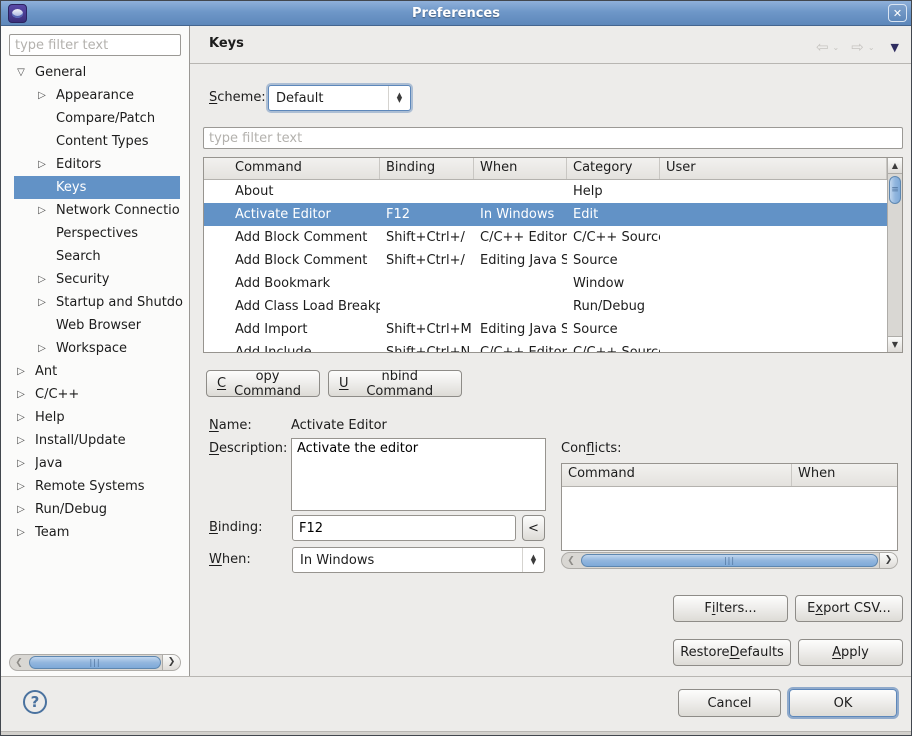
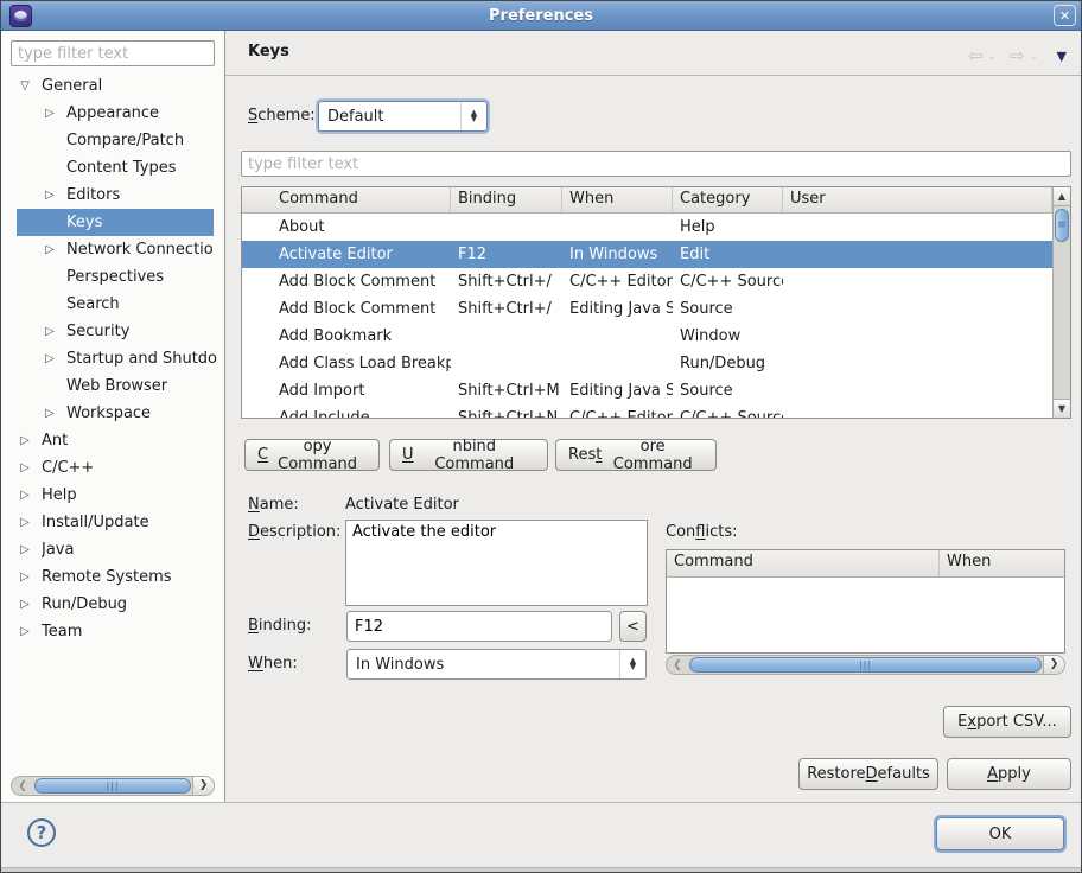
  Preferences
  ✕
  type filter text
  ▽
  General
  ▷
  Appearance
  Compare/Patch
  Content Types
  ▷
  Editors
  Keys
  ▷
  Network Connectio
  Perspectives
  Search
  ▷
  Security
  ▷
  Startup and Shutdo
  Web Browser
  ▷
  Workspace
  ▷
  Ant
  ▷
  C/C++
  ▷
  Help
  ▷
  Install/Update
  ▷
  Java
  ▷
  Remote Systems
  ▷
  Run/Debug
  ▷
  Team
  ❮
  |||
  ❯
  Keys
  ⇦
  ⌄
  ⇨
  ⌄
  ▼
  Scheme:
  Default
  ▲
  ▼
  type filter text
  Command
  Binding
  When
  Category
  User
  About
  Help
  Activate Editor
  F12
  In Windows
  Edit
  Add Block Comment
  Shift+Ctrl+/
  C/C++ Editor
  C/C++ Sourc
  Add Block Comment
  Shift+Ctrl+/
  Editing Java S
  Source
  Add Bookmark
  Window
  Add Class Load Breakp
  Run/Debug
  Add Import
  Shift+Ctrl+M
  Editing Java S
  Source
  ▲
  ≡
  ▼
  C
  opy Command
  U
  nbind Command
+ Res
+ t
+ ore Command
  Name:
  Activate Editor
  Description:
  Activate the editor
  Binding:
  F12
  <
  When:
  In Windows
  ▲
  ▼
  Conficts:
  Command
  When
  ❮
  |||
  ❯
- F
- i
- lters...
  E
  x
  port CSV...
  Restore
  D
  efaults
  A
  pply
  ?
- Cancel
  OK
